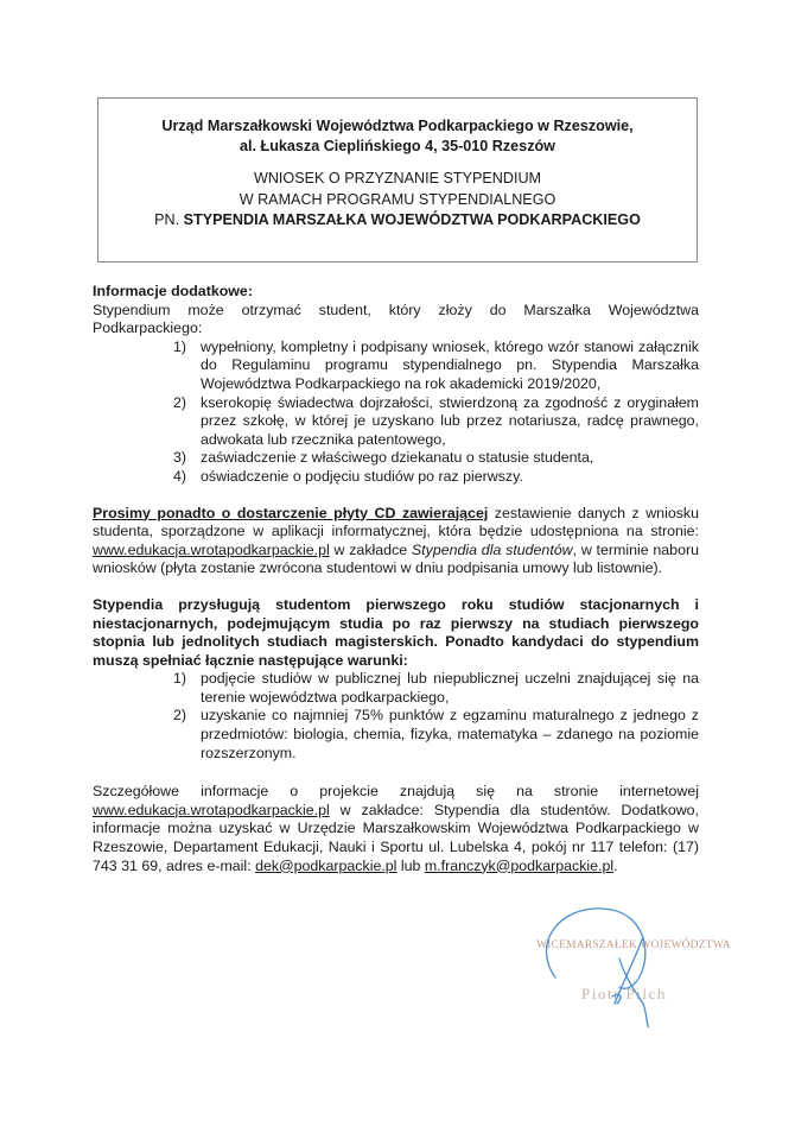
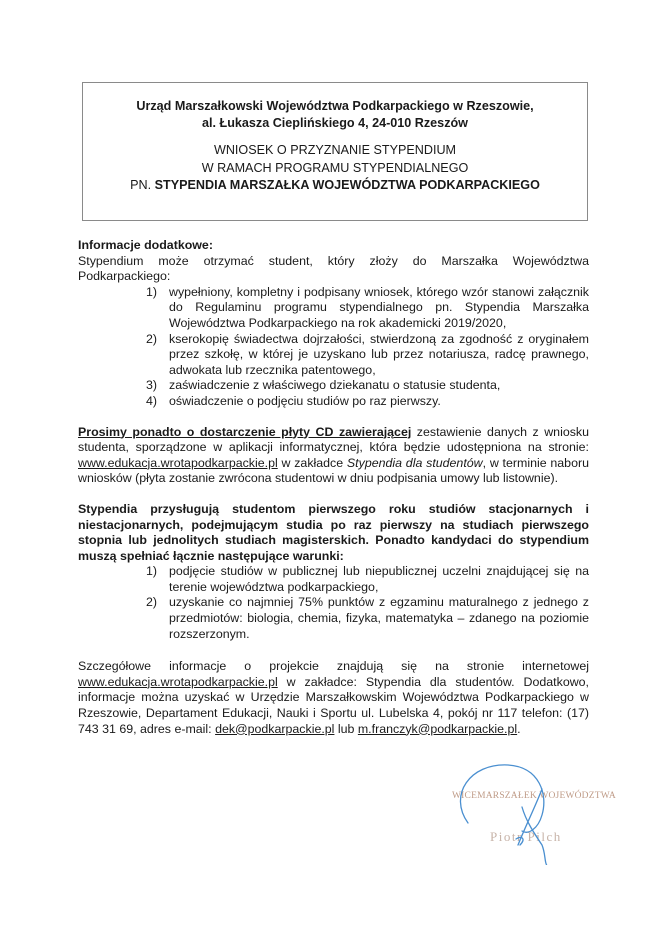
  Urząd Marszałkowski Województwa Podkarpackiego w Rzeszowie,
- al. Łukasza Cieplińskiego 4, 35-010 Rzeszów
+ al. Łukasza Cieplińskiego 4, 24-010 Rzeszów
  WNIOSEK O PRZYZNANIE STYPENDIUM
  W RAMACH PROGRAMU STYPENDIALNEGO
  PN. STYPENDIA MARSZAŁKA WOJEWÓDZTWA PODKARPACKIEGO
  Informacje dodatkowe:
  Stypendium może otrzymać student, który złoży do Marszałka Województwa Podkarpackiego:
  1)
  wypełniony, kompletny i podpisany wniosek, którego wzór stanowi załącznik do Regulaminu programu stypendialnego pn. Stypendia Marszałka Województwa Podkarpackiego na rok akademicki 2019/2020,
  2)
  kserokopię świadectwa dojrzałości, stwierdzoną za zgodność z oryginałem przez szkołę, w której je uzyskano lub przez notariusza, radcę prawnego, adwokata lub rzecznika patentowego,
  3)
  zaświadczenie z właściwego dziekanatu o statusie studenta,
  4)
  oświadczenie o podjęciu studiów po raz pierwszy.
  Prosimy ponadto o dostarczenie płyty CD zawierającej zestawienie danych z wniosku studenta, sporządzone w aplikacji informatycznej, która będzie udostępniona na stronie: www.edukacja.wrotapodkarpackie.pl w zakładce Stypendia dla studentów, w terminie naboru wniosków (płyta zostanie zwrócona studentowi w dniu podpisania umowy lub listownie).
  Stypendia przysługują studentom pierwszego roku studiów stacjonarnych i niestacjonarnych, podejmującym studia po raz pierwszy na studiach pierwszego stopnia lub jednolitych studiach magisterskich. Ponadto kandydaci do stypendium muszą spełniać łącznie następujące warunki:
  1)
  podjęcie studiów w publicznej lub niepublicznej uczelni znajdującej się na terenie województwa podkarpackiego,
  2)
  uzyskanie co najmniej 75% punktów z egzaminu maturalnego z jednego z przedmiotów: biologia, chemia, fizyka, matematyka – zdanego na poziomie rozszerzonym.
  Szczegółowe informacje o projekcie znajdują się na stronie internetowej www.edukacja.wrotapodkarpackie.pl w zakładce: Stypendia dla studentów. Dodatkowo, informacje można uzyskać w Urzędzie Marszałkowskim Województwa Podkarpackiego w Rzeszowie, Departament Edukacji, Nauki i Sportu ul. Lubelska 4, pokój nr 117 telefon: (17) 743 31 69, adres e-mail: dek@podkarpackie.pl lub m.franczyk@podkarpackie.pl.
  WICEMARSZAŁEKOJEWÓDZTWA
  Piotr Pilch
